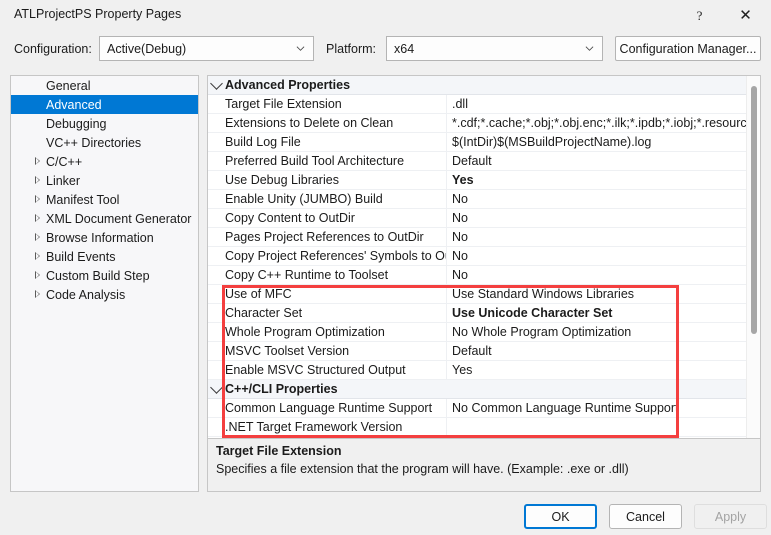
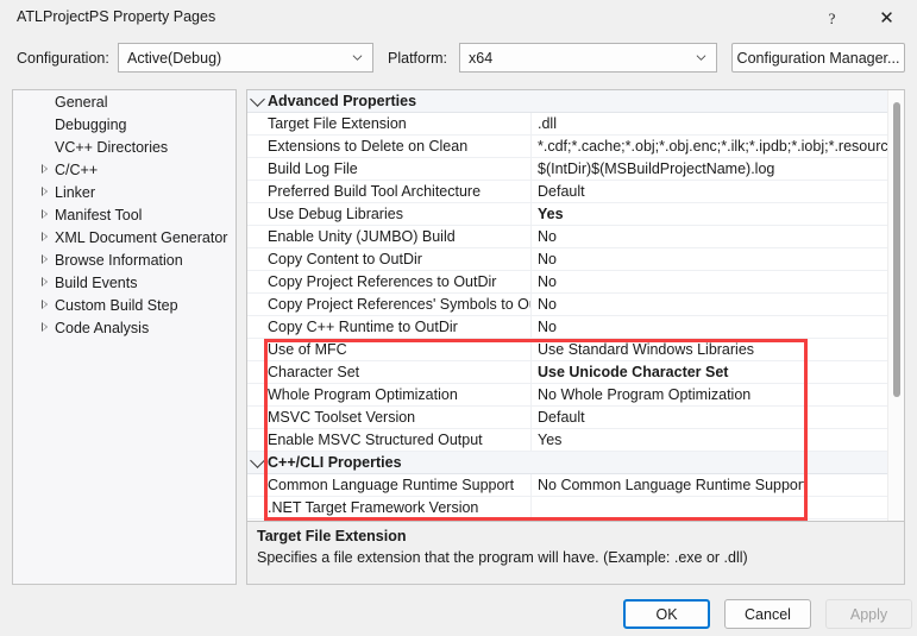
  ATLProjectPS Property Pages
  ?
  ✕
  Configuration:
  Active(Debug)
  Platform:
  x64
  Configuration Manager...
  General
- Advanced
  Debugging
  VC++ Directories
  C/C++
  Linker
  Manifest Tool
  XML Document Generator
  Browse Information
  Build Events
  Custom Build Step
  Code Analysis
  Advanced Properties
  Target File Extension
  .dll
  Extensions to Delete on Clean
  *.cdf;*.cache;*.obj;*.obj.enc;*.ilk;*.ipdb;*.iobj;*.resourc
  Build Log File
  $(IntDir)$(MSBuildProjectName).log
  Preferred Build Tool Architecture
  Default
  Use Debug Libraries
  Yes
  Enable Unity (JUMBO) Build
  No
  Copy Content to OutDir
  No
- Pages Project References to OutDir
+ Copy Project References to OutDir
  No
  Copy Project References' Symbols to O
  No
- Copy C++ Runtime to Toolset
+ Copy C++ Runtime to OutDir
  No
  Use of MFC
  Use Standard Windows Libraries
  Character Set
  Use Unicode Character Set
  Whole Program Optimization
  No Whole Program Optimization
  MSVC Toolset Version
  Default
  Enable MSVC Structured Output
  Yes
  C++/CLI Properties
  Common Language Runtime Support
  No Common Language Runtime Support
  .NET Target Framework Version
  Target File Extension
  Specifies a file extension that the program will have. (Example: .exe or .dll)
  OK
  Cancel
  Apply
